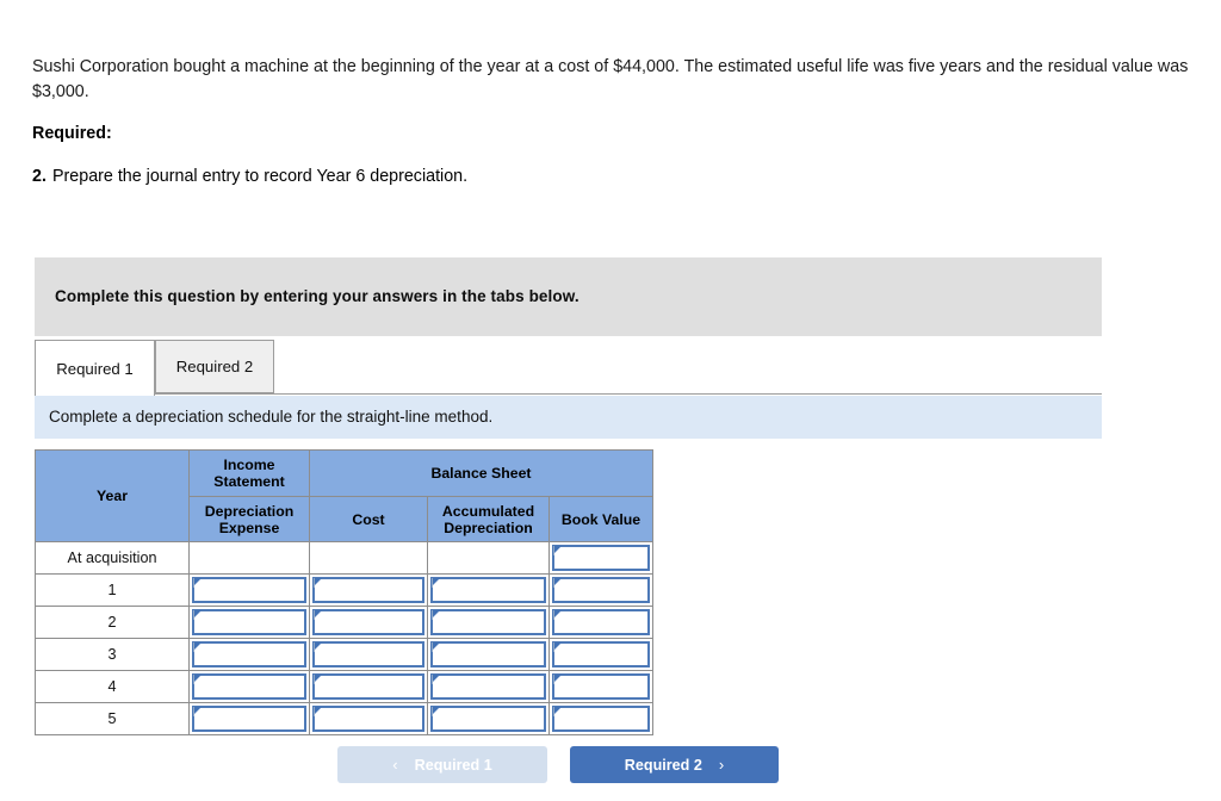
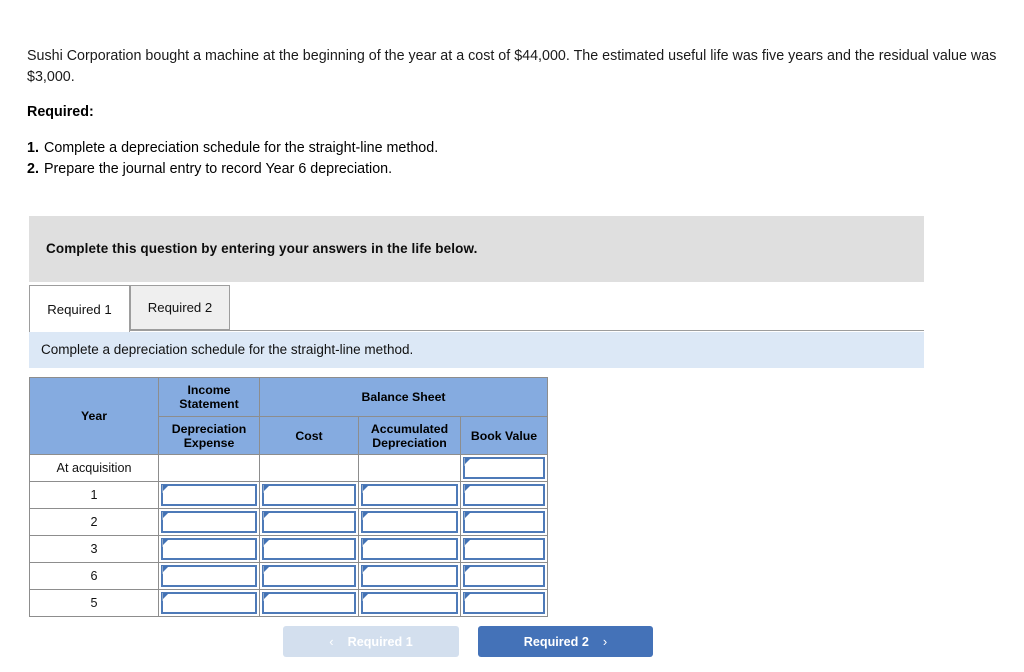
  Sushi Corporation bought a machine at the beginning of the year at a cost of $44,000. The estimated useful life was five years and the residual value was $3,000.
  Required:
+ 1. Complete a depreciation schedule for the straight-line method.
  2. Prepare the journal entry to record Year 6 depreciation.
- Complete this question by entering your answers in the tabs below.
+ Complete this question by entering your answers in the life below.
  Required 1
  Required 2
  Complete a depreciation schedule for the straight-line method.
  Year	Income Statement	Balance Sheet
  Depreciation Expense	Cost	Accumulated Depreciation	Book Value
  At acquisition
  1
  2
  3
- 4
+ 6
  5
  ‹
  Required 1
  Required 2
  ›
